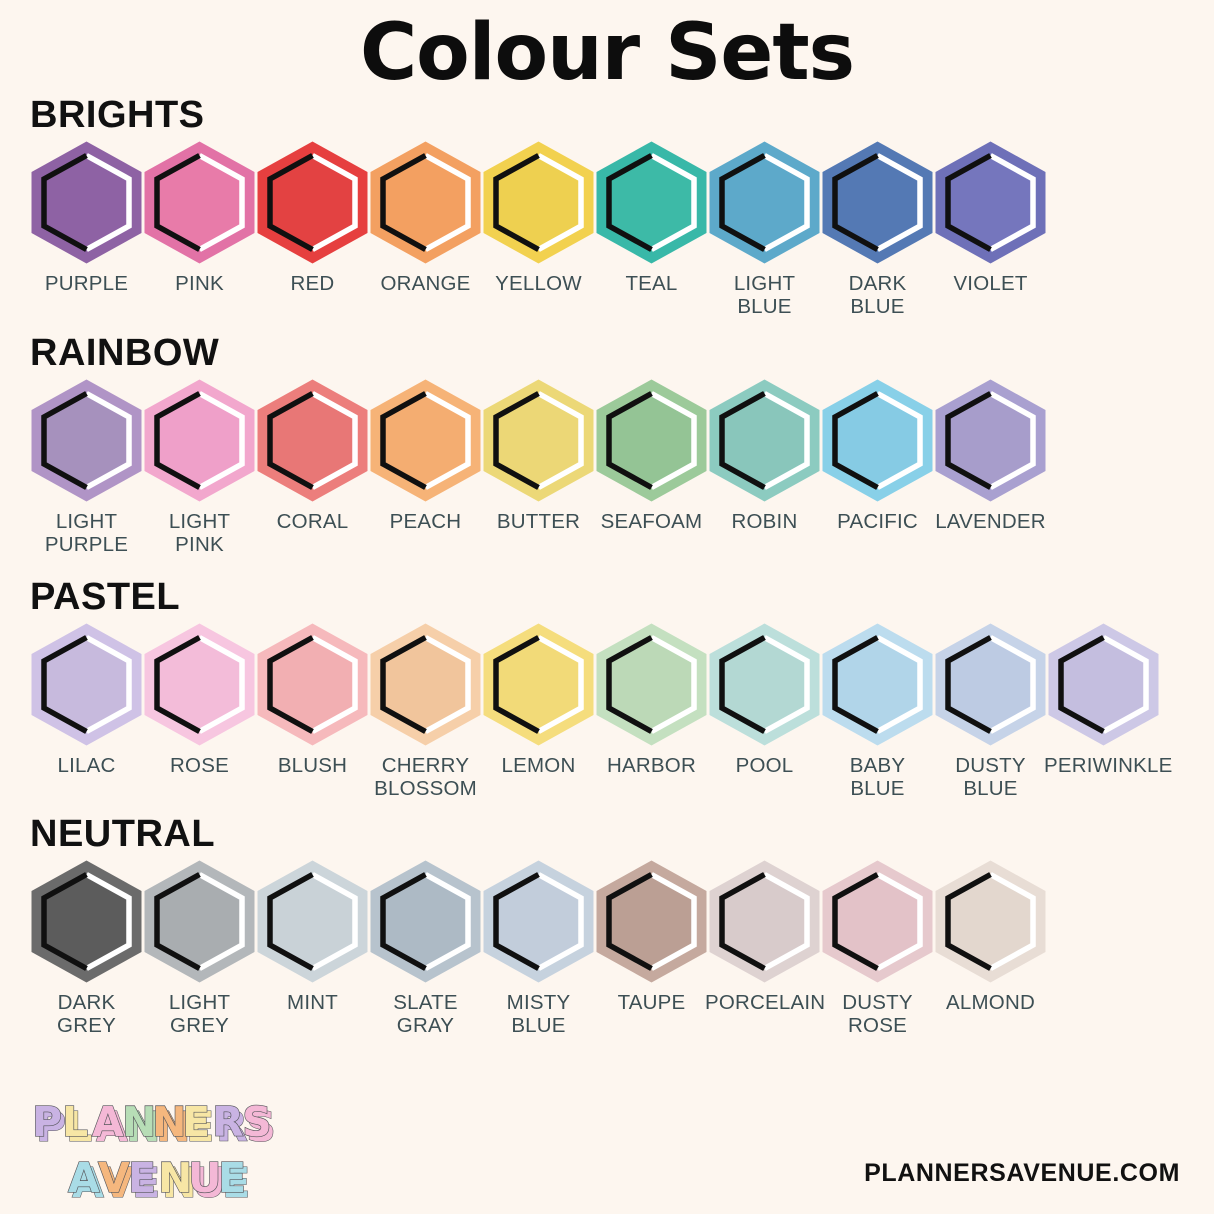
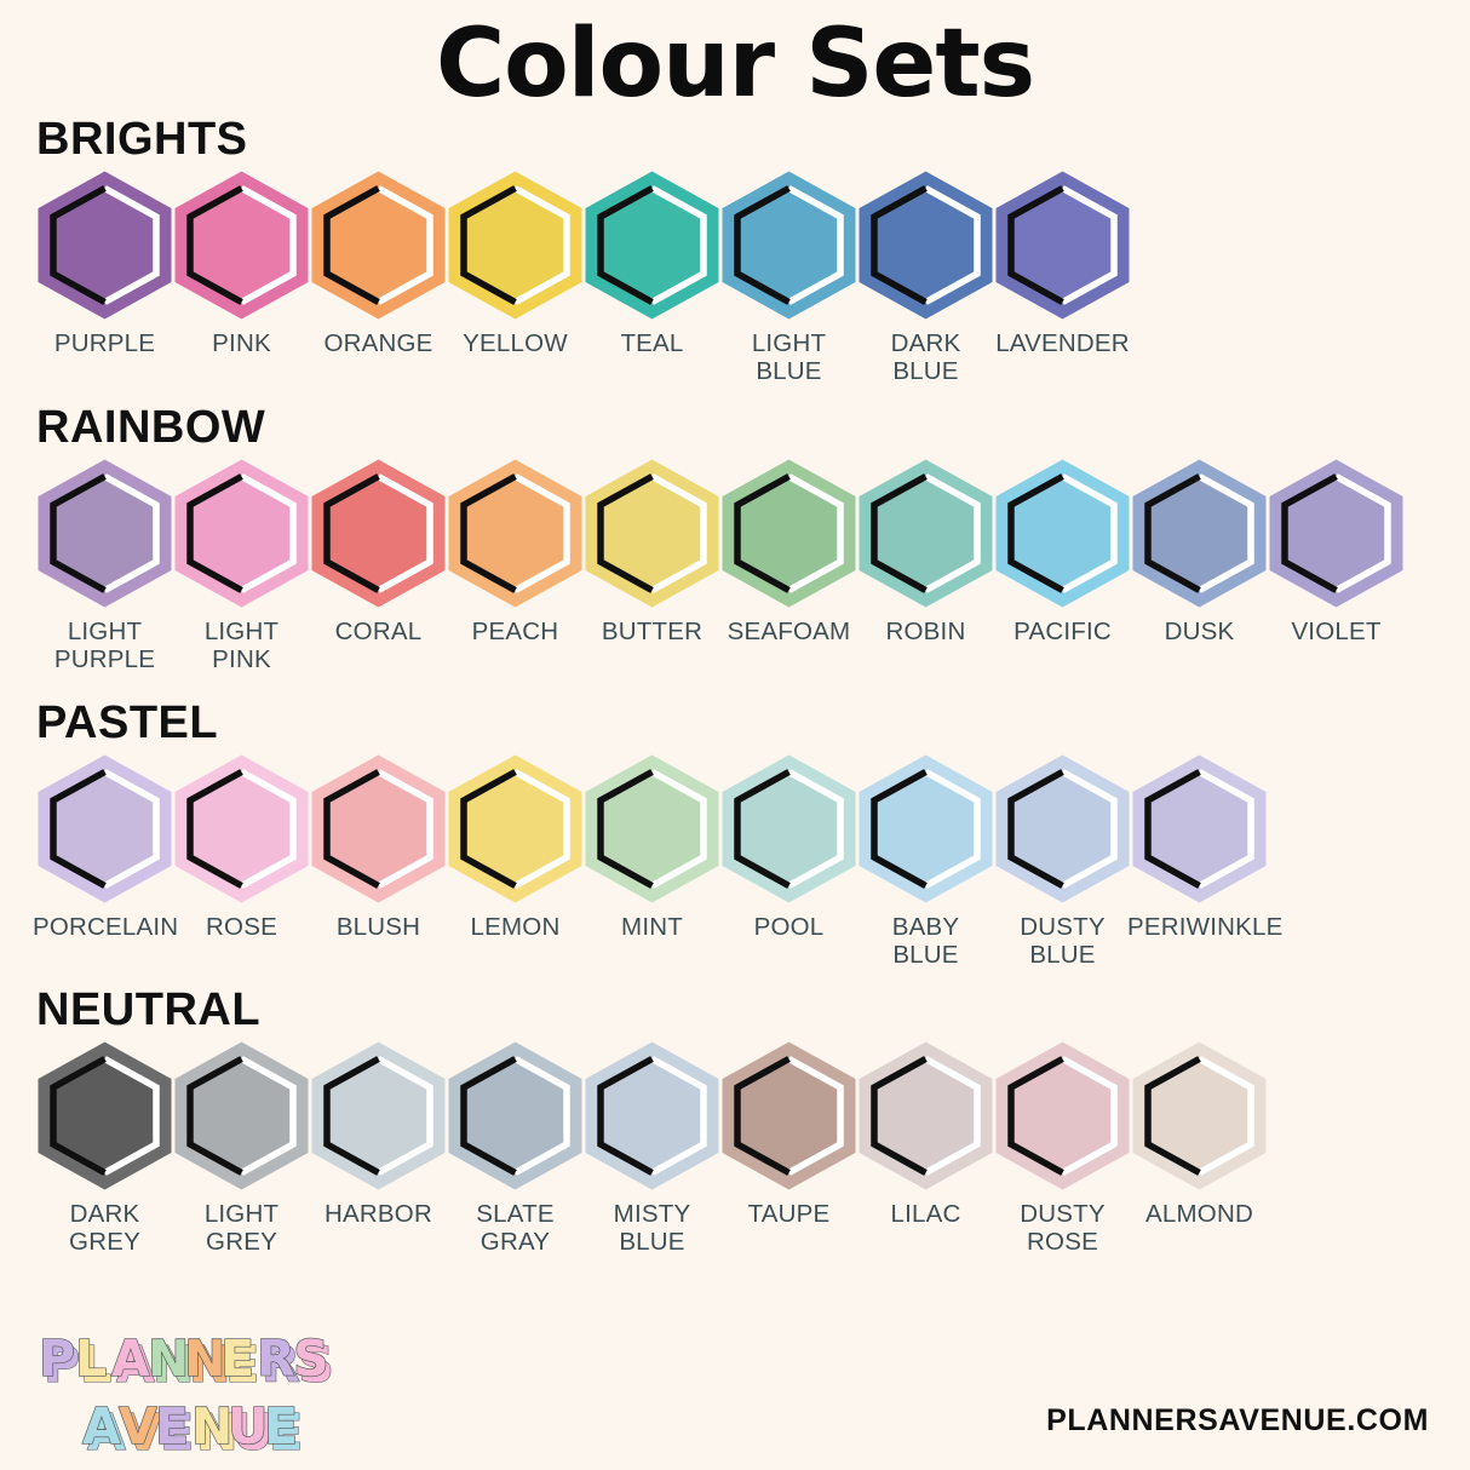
  Colour Sets
  BRIGHTS
  PURPLE
  PINK
- RED
  ORANGE
  YELLOW
  TEAL
  LIGHT
  BLUE
  DARK
  BLUE
- VIOLET
+ LAVENDER
  RAINBOW
  LIGHT
  PURPLE
  LIGHT
  PINK
  CORAL
  PEACH
  BUTTER
  SEAFOAM
  ROBIN
  PACIFIC
+ DUSK
- LAVENDER
+ VIOLET
  PASTEL
- LILAC
+ PORCELAIN
  ROSE
  BLUSH
- CHERRY
- BLOSSOM
  LEMON
- HARBOR
+ MINT
  POOL
  BABY
  BLUE
  DUSTY
  BLUE
  PERIWINKLE
  NEUTRAL
  DARK
  GREY
  LIGHT
  GREY
- MINT
+ HARBOR
  SLATE
  GRAY
  MISTY
  BLUE
  TAUPE
- PORCELAIN
+ LILAC
  DUSTY
  ROSE
  ALMOND
  P
  P
  L
  L
  A
  A
  N
  N
  N
  N
  E
  E
  R
  R
  S
  S
  A
  A
  V
  V
  E
  E
  N
  N
  U
  U
  E
  E
  PLANNERSAVENUE.COM
